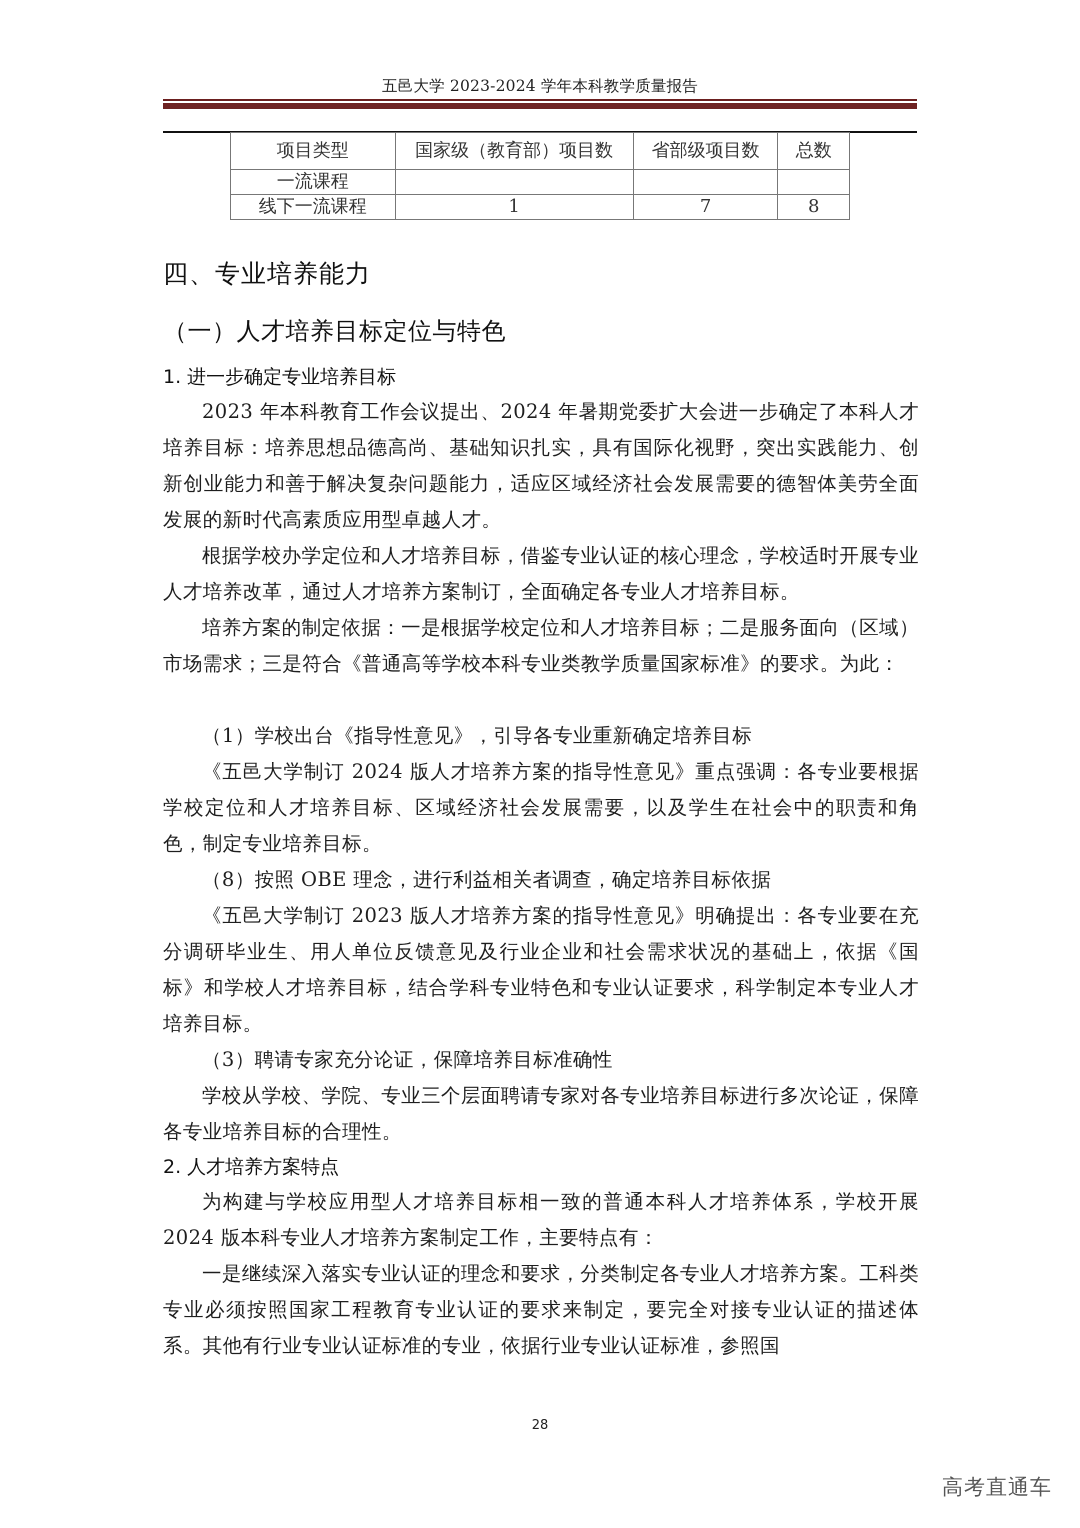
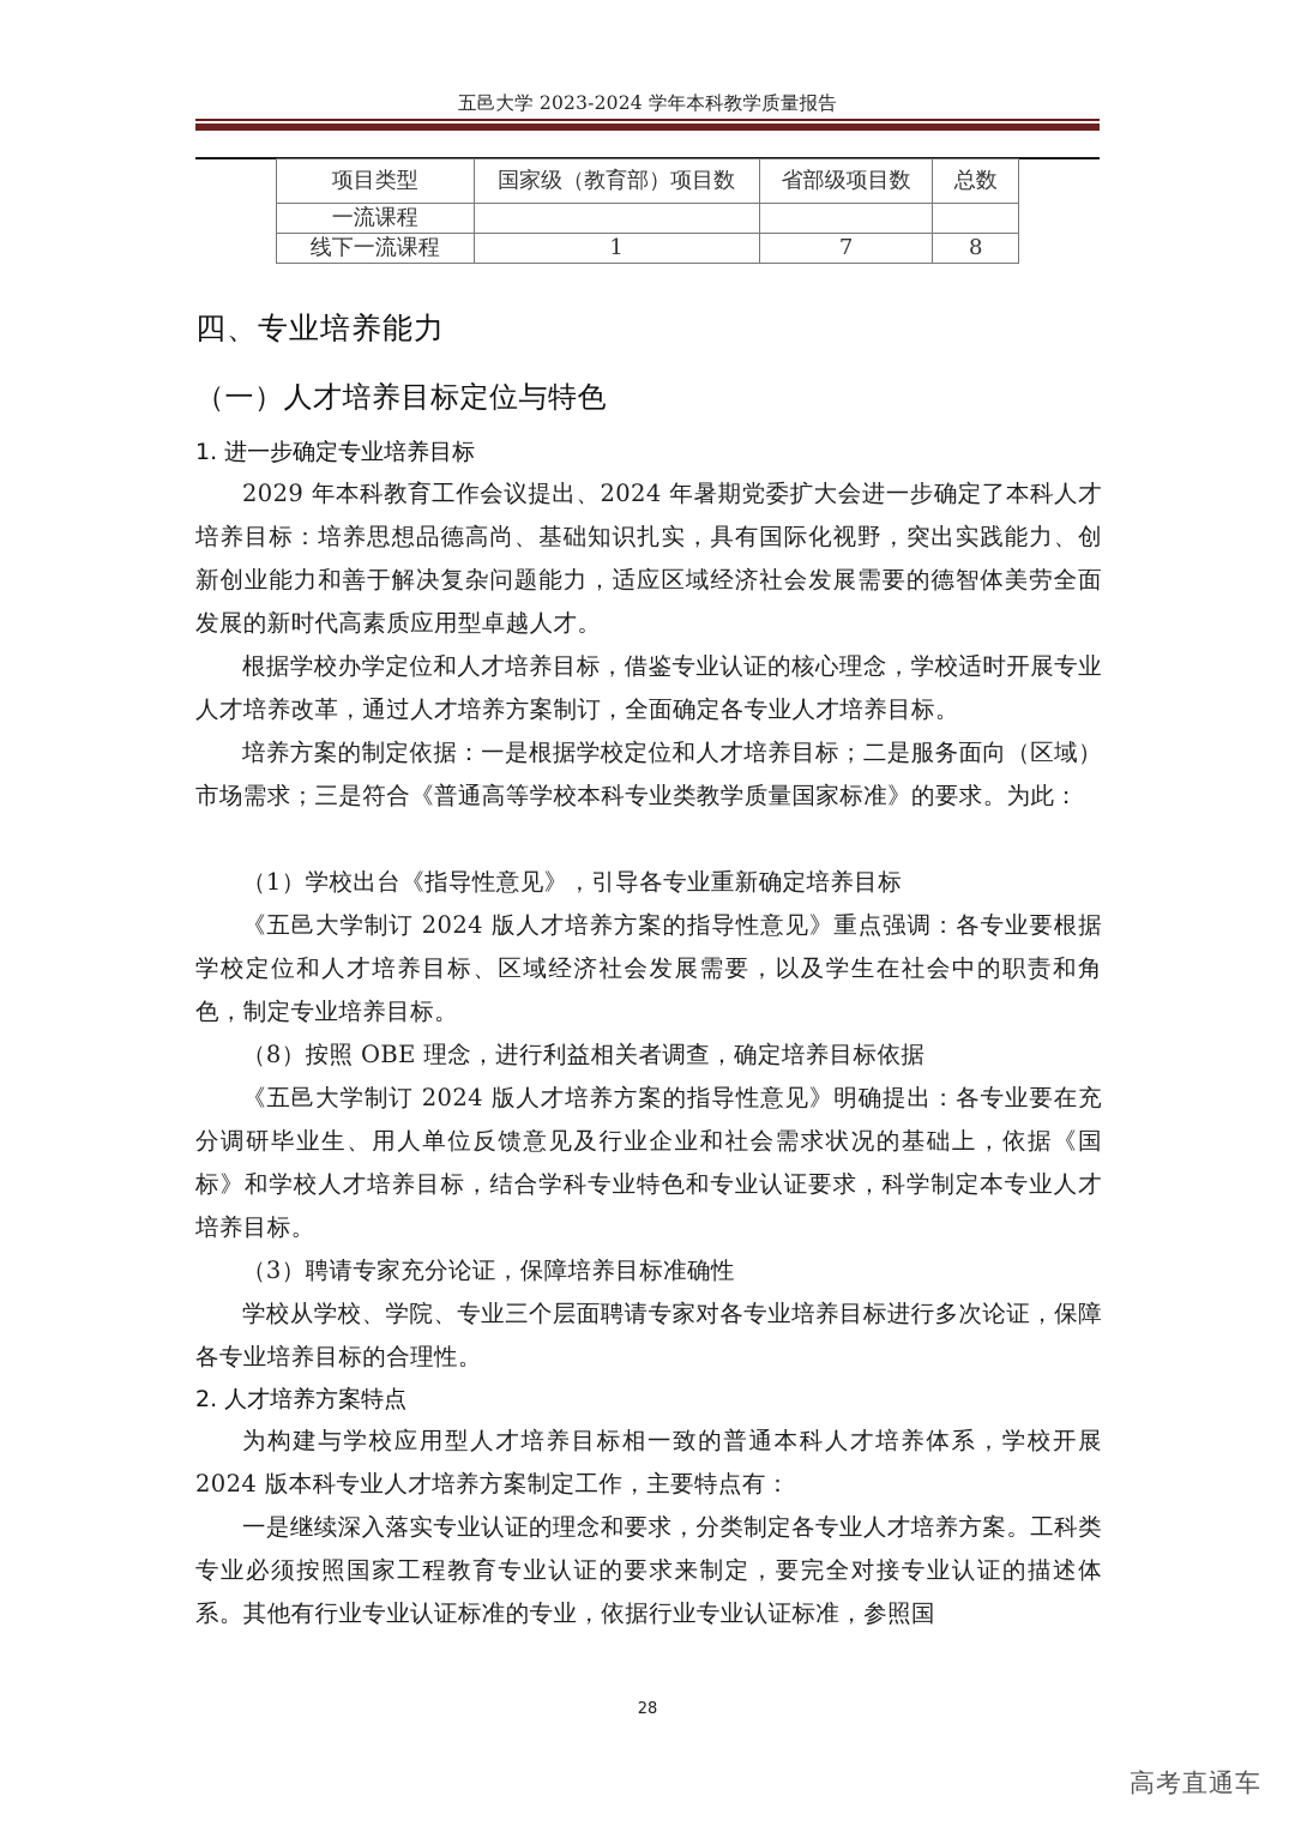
  五邑大学 2023-2024 学年本科教学质量报告
  项目类型	国家级（教育部）项目数	省部级项目数	总数
  一流课程
  线下一流课程	1	7	8
  四、专业培养能力
  （一）人才培养目标定位与特色
  1. 进一步确定专业培养目标
- 2023 年本科教育工作会议提出、2024 年暑期党委扩大会进一步确定了本科人才培养目标：培养思想品德高尚、基础知识扎实，具有国际化视野，突出实践能力、创新创业能力和善于解决复杂问题能力，适应区域经济社会发展需要的德智体美劳全面发展的新时代高素质应用型卓越人才。
+ 2029 年本科教育工作会议提出、2024 年暑期党委扩大会进一步确定了本科人才培养目标：培养思想品德高尚、基础知识扎实，具有国际化视野，突出实践能力、创新创业能力和善于解决复杂问题能力，适应区域经济社会发展需要的德智体美劳全面发展的新时代高素质应用型卓越人才。
  根据学校办学定位和人才培养目标，借鉴专业认证的核心理念，学校适时开展专业人才培养改革，通过人才培养方案制订，全面确定各专业人才培养目标。
  培养方案的制定依据：一是根据学校定位和人才培养目标；二是服务面向（区域）市场需求；三是符合《普通高等学校本科专业类教学质量国家标准》的要求。为此：
  （1）学校出台《指导性意见》，引导各专业重新确定培养目标
  《五邑大学制订 2024 版人才培养方案的指导性意见》重点强调：各专业要根据学校定位和人才培养目标、区域经济社会发展需要，以及学生在社会中的职责和角色，制定专业培养目标。
  （8）按照 OBE 理念，进行利益相关者调查，确定培养目标依据
- 《五邑大学制订 2023 版人才培养方案的指导性意见》明确提出：各专业要在充分调研毕业生、用人单位反馈意见及行业企业和社会需求状况的基础上，依据《国标》和学校人才培养目标，结合学科专业特色和专业认证要求，科学制定本专业人才培养目标。
+ 《五邑大学制订 2024 版人才培养方案的指导性意见》明确提出：各专业要在充分调研毕业生、用人单位反馈意见及行业企业和社会需求状况的基础上，依据《国标》和学校人才培养目标，结合学科专业特色和专业认证要求，科学制定本专业人才培养目标。
  （3）聘请专家充分论证，保障培养目标准确性
  学校从学校、学院、专业三个层面聘请专家对各专业培养目标进行多次论证，保障各专业培养目标的合理性。
  2. 人才培养方案特点
  为构建与学校应用型人才培养目标相一致的普通本科人才培养体系，学校开展 2024 版本科专业人才培养方案制定工作，主要特点有：
  一是继续深入落实专业认证的理念和要求，分类制定各专业人才培养方案。工科类专业必须按照国家工程教育专业认证的要求来制定，要完全对接专业认证的描述体系。其他有行业专业认证标准的专业，依据行业专业认证标准，参照国
  28
  高考直通车
